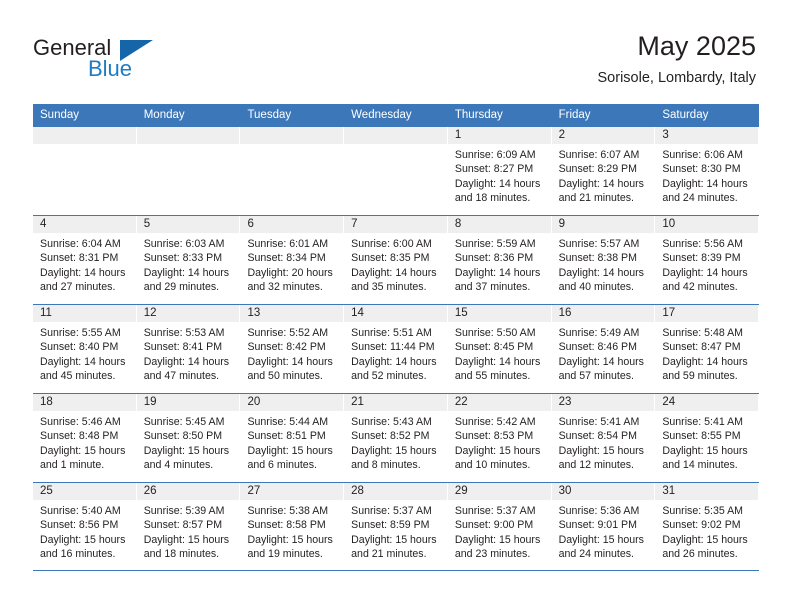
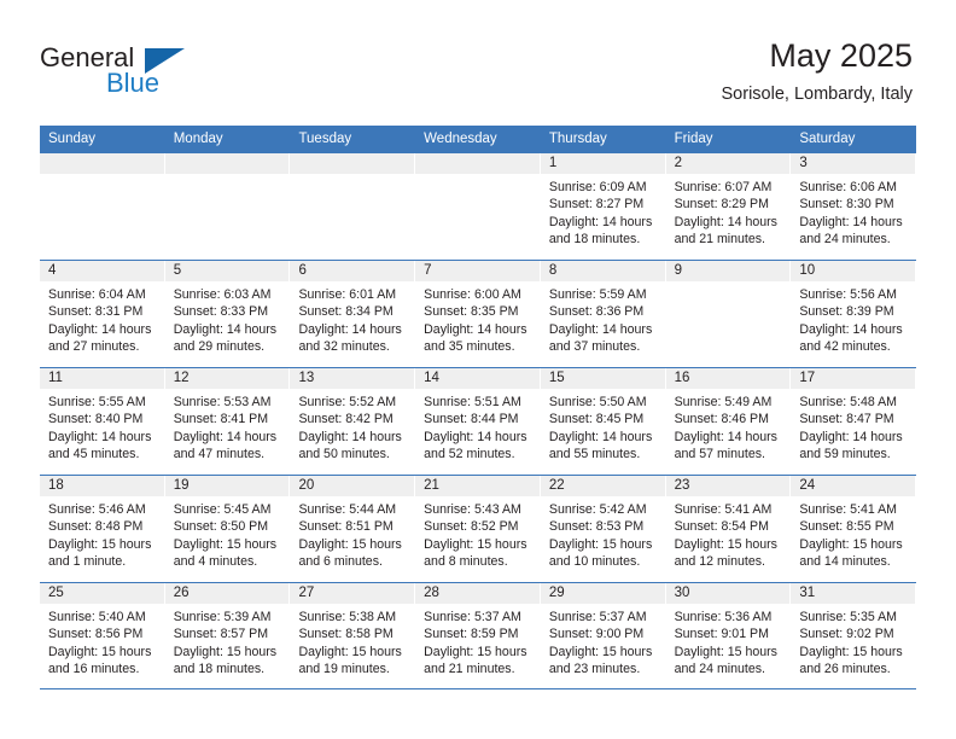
  General
  Blue
  May 2025
  Sorisole, Lombardy, Italy
  Sunday
  Monday
  Tuesday
  Wednesday
  Thursday
  Friday
  Saturday
  1
  Sunrise: 6:09 AM
  Sunset: 8:27 PM
  Daylight: 14 hours and 18 minutes.
  2
  Sunrise: 6:07 AM
  Sunset: 8:29 PM
  Daylight: 14 hours and 21 minutes.
  3
  Sunrise: 6:06 AM
  Sunset: 8:30 PM
  Daylight: 14 hours and 24 minutes.
  4
  Sunrise: 6:04 AM
  Sunset: 8:31 PM
  Daylight: 14 hours and 27 minutes.
  5
  Sunrise: 6:03 AM
  Sunset: 8:33 PM
  Daylight: 14 hours and 29 minutes.
  6
  Sunrise: 6:01 AM
  Sunset: 8:34 PM
- Daylight: 20 hours and 32 minutes.
+ Daylight: 14 hours and 32 minutes.
  7
  Sunrise: 6:00 AM
  Sunset: 8:35 PM
  Daylight: 14 hours and 35 minutes.
  8
  Sunrise: 5:59 AM
  Sunset: 8:36 PM
  Daylight: 14 hours and 37 minutes.
  9
- Sunrise: 5:57 AM
- Sunset: 8:38 PM
- Daylight: 14 hours and 40 minutes.
  10
  Sunrise: 5:56 AM
  Sunset: 8:39 PM
  Daylight: 14 hours and 42 minutes.
  11
  Sunrise: 5:55 AM
  Sunset: 8:40 PM
  Daylight: 14 hours and 45 minutes.
  12
  Sunrise: 5:53 AM
  Sunset: 8:41 PM
  Daylight: 14 hours and 47 minutes.
  13
  Sunrise: 5:52 AM
  Sunset: 8:42 PM
  Daylight: 14 hours and 50 minutes.
  14
  Sunrise: 5:51 AM
- Sunset: 11:44 PM
+ Sunset: 8:44 PM
  Daylight: 14 hours and 52 minutes.
  15
  Sunrise: 5:50 AM
  Sunset: 8:45 PM
  Daylight: 14 hours and 55 minutes.
  16
  Sunrise: 5:49 AM
  Sunset: 8:46 PM
  Daylight: 14 hours and 57 minutes.
  17
  Sunrise: 5:48 AM
  Sunset: 8:47 PM
  Daylight: 14 hours and 59 minutes.
  18
  Sunrise: 5:46 AM
  Sunset: 8:48 PM
  Daylight: 15 hours and 1 minute.
  19
  Sunrise: 5:45 AM
  Sunset: 8:50 PM
  Daylight: 15 hours and 4 minutes.
  20
  Sunrise: 5:44 AM
  Sunset: 8:51 PM
  Daylight: 15 hours and 6 minutes.
  21
  Sunrise: 5:43 AM
  Sunset: 8:52 PM
  Daylight: 15 hours and 8 minutes.
  22
  Sunrise: 5:42 AM
  Sunset: 8:53 PM
  Daylight: 15 hours and 10 minutes.
  23
  Sunrise: 5:41 AM
  Sunset: 8:54 PM
  Daylight: 15 hours and 12 minutes.
  24
  Sunrise: 5:41 AM
  Sunset: 8:55 PM
  Daylight: 15 hours and 14 minutes.
  25
  Sunrise: 5:40 AM
  Sunset: 8:56 PM
  Daylight: 15 hours and 16 minutes.
  26
  Sunrise: 5:39 AM
  Sunset: 8:57 PM
  Daylight: 15 hours and 18 minutes.
  27
  Sunrise: 5:38 AM
  Sunset: 8:58 PM
  Daylight: 15 hours and 19 minutes.
  28
  Sunrise: 5:37 AM
  Sunset: 8:59 PM
  Daylight: 15 hours and 21 minutes.
  29
  Sunrise: 5:37 AM
  Sunset: 9:00 PM
  Daylight: 15 hours and 23 minutes.
  30
  Sunrise: 5:36 AM
  Sunset: 9:01 PM
  Daylight: 15 hours and 24 minutes.
  31
  Sunrise: 5:35 AM
  Sunset: 9:02 PM
  Daylight: 15 hours and 26 minutes.
